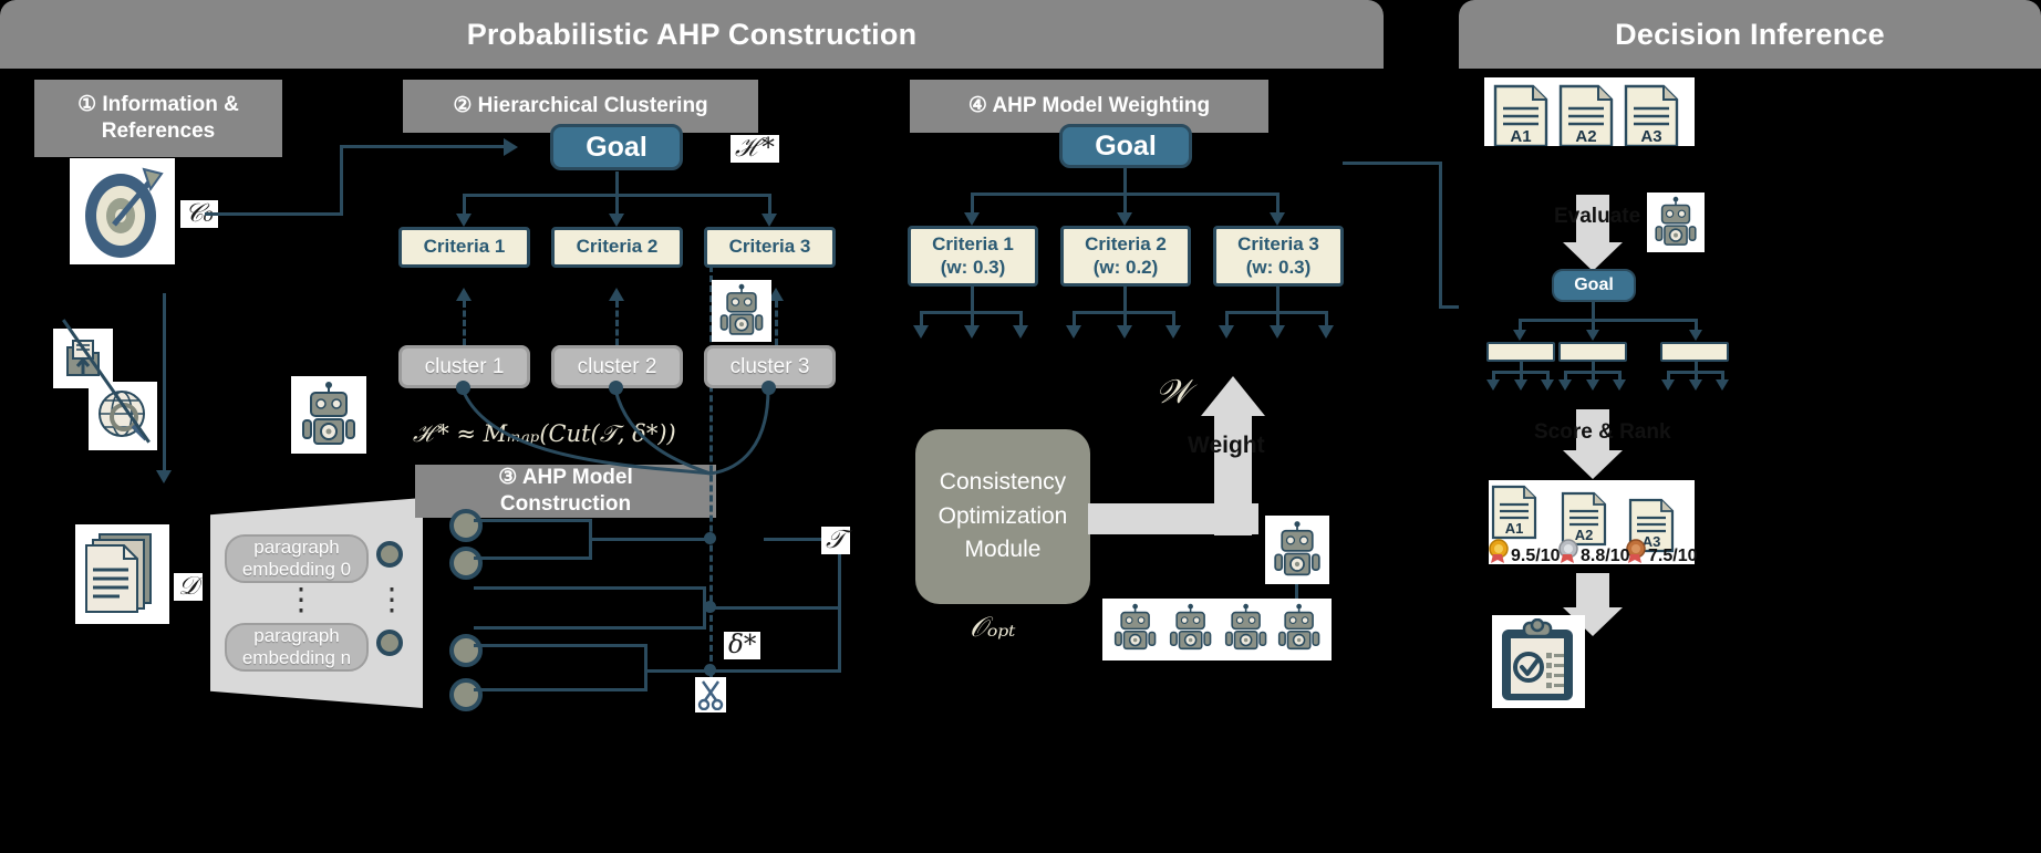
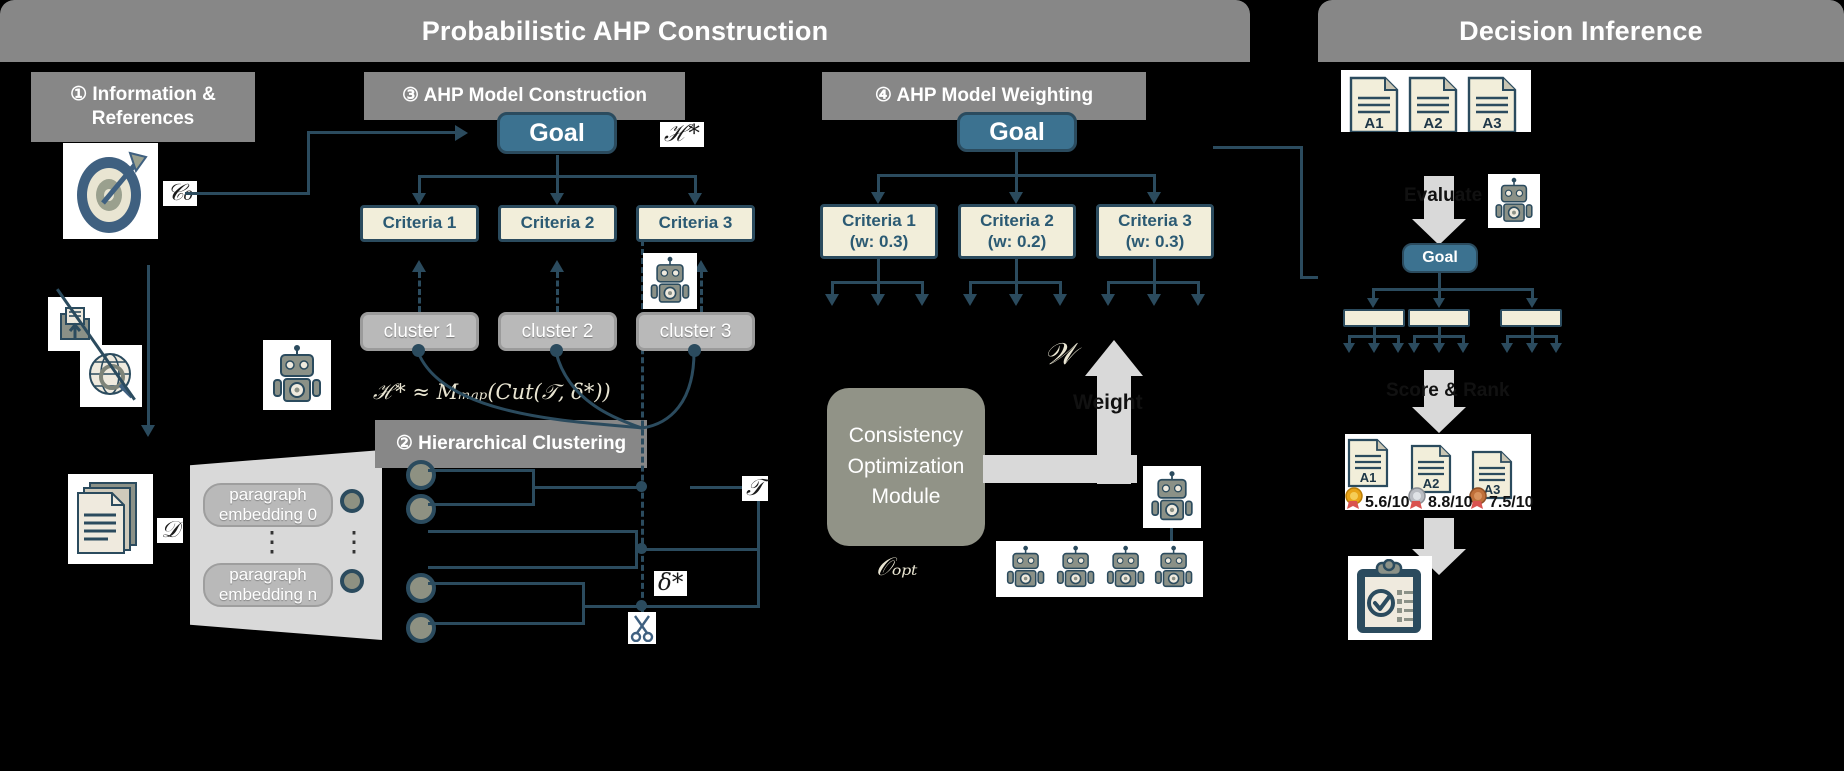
  Probabilistic AHP Construction
  ① Information &
  References
  𝒟
  paragraph
  embedding 0
  paragraph
  embedding n
  ⋮
  ⋮
- ③ AHP Model Construction
+ ② Hierarchical Clustering
  𝒯
  δ*
  ℋ* ≈ Mₘₐₚ(Cut(𝒯,*))
- ② Hierarchical Clustering
+ ③ AHP Model Construction
  Goal
  ℋ*
  Criteria 1
  Criteria 2
  Criteria 3
  cluster 1
  cluster 2
  cluster 3
  ④ AHP Model Weighting
  Goal
  Criteria 1
  (w: 0.3)
  Criteria 2
  (w: 0.2)
  Criteria 3
  (w: 0.3)
  𝒲
  Consistency
  Optimization
  Module
  𝒪ₒₚₜ
  Weight
  Decision Inference
  A1
  A2
  A3
  Evaluate
  Goal
  Score & Rank
  A1
  A2
  A3
- 9.5/10
+ 5.6/10
  8.8/10
  7.5/10
